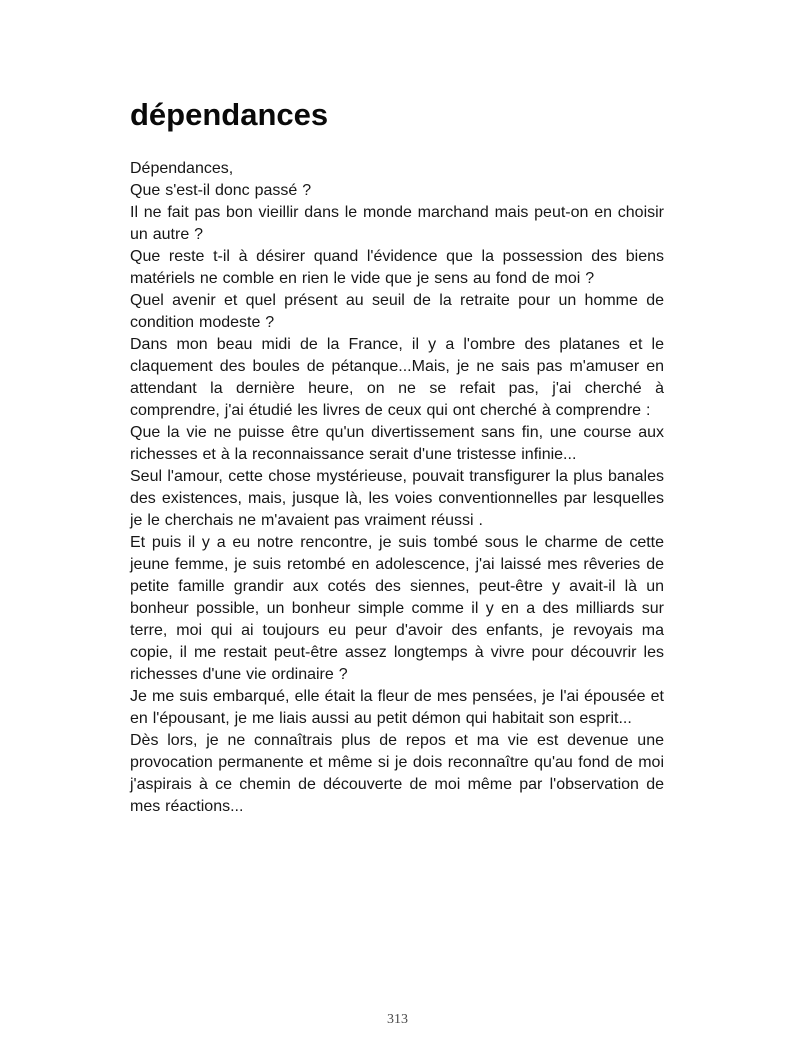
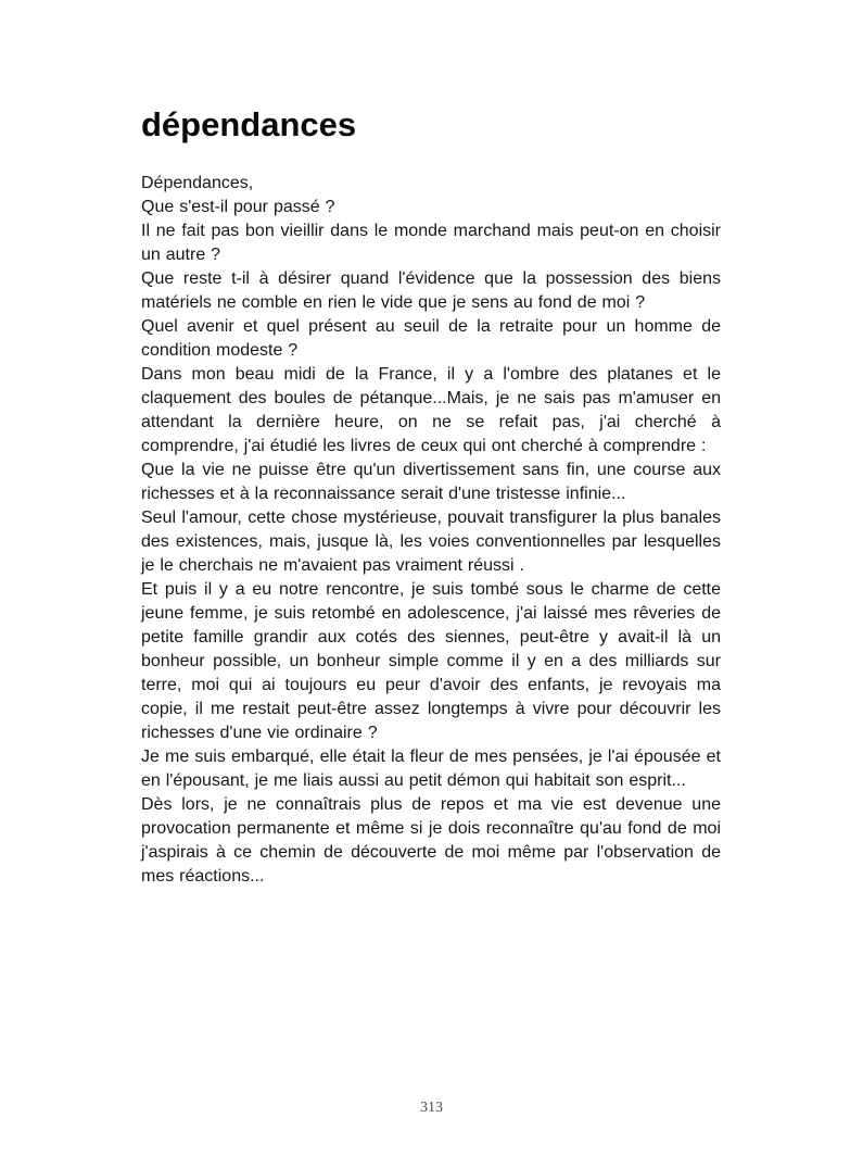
  dépendances
  Dépendances,
- Que s'est-il donc passé ?
+ Que s'est-il pour passé ?
  Il ne fait pas bon vieillir dans le monde marchand mais peut-on en choisir un autre ?
  Que reste t-il à désirer quand l'évidence que la possession des biens matériels ne comble en rien le vide que je sens au fond de moi ?
  Quel avenir et quel présent au seuil de la retraite pour un homme de condition modeste ?
  Dans mon beau midi de la France, il y a l'ombre des platanes et le claquement des boules de pétanque...Mais, je ne sais pas m'amuser en attendant la dernière heure, on ne se refait pas, j'ai cherché à comprendre, j'ai étudié les livres de ceux qui ont cherché à comprendre :
  Que la vie ne puisse être qu'un divertissement sans fin, une course aux richesses et à la reconnaissance serait d'une tristesse infinie...
  Seul l'amour, cette chose mystérieuse, pouvait transfigurer la plus banales des existences, mais, jusque là, les voies conventionnelles par lesquelles je le cherchais ne m'avaient pas vraiment réussi .
  Et puis il y a eu notre rencontre, je suis tombé sous le charme de cette jeune femme, je suis retombé en adolescence, j'ai laissé mes rêveries de petite famille grandir aux cotés des siennes, peut-être y avait-il là un bonheur possible, un bonheur simple comme il y en a des milliards sur terre, moi qui ai toujours eu peur d'avoir des enfants, je revoyais ma copie, il me restait peut-être assez longtemps à vivre pour découvrir les richesses d'une vie ordinaire ?
  Je me suis embarqué, elle était la fleur de mes pensées, je l'ai épousée et en l'épousant, je me liais aussi au petit démon qui habitait son esprit...
  Dès lors, je ne connaîtrais plus de repos et ma vie est devenue une provocation permanente et même si je dois reconnaître qu'au fond de moi j'aspirais à ce chemin de découverte de moi même par l'observation de mes réactions...
  313
